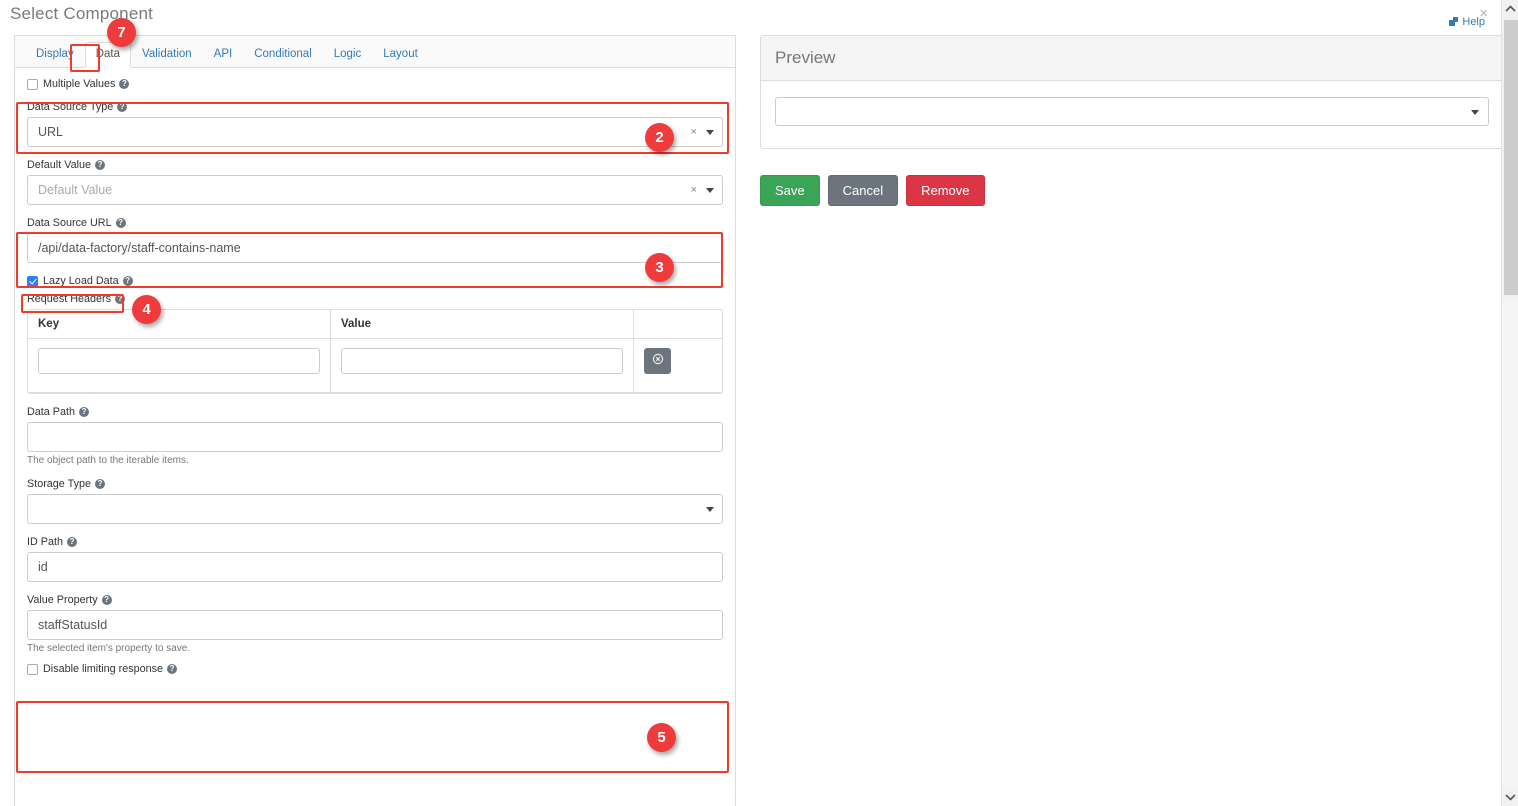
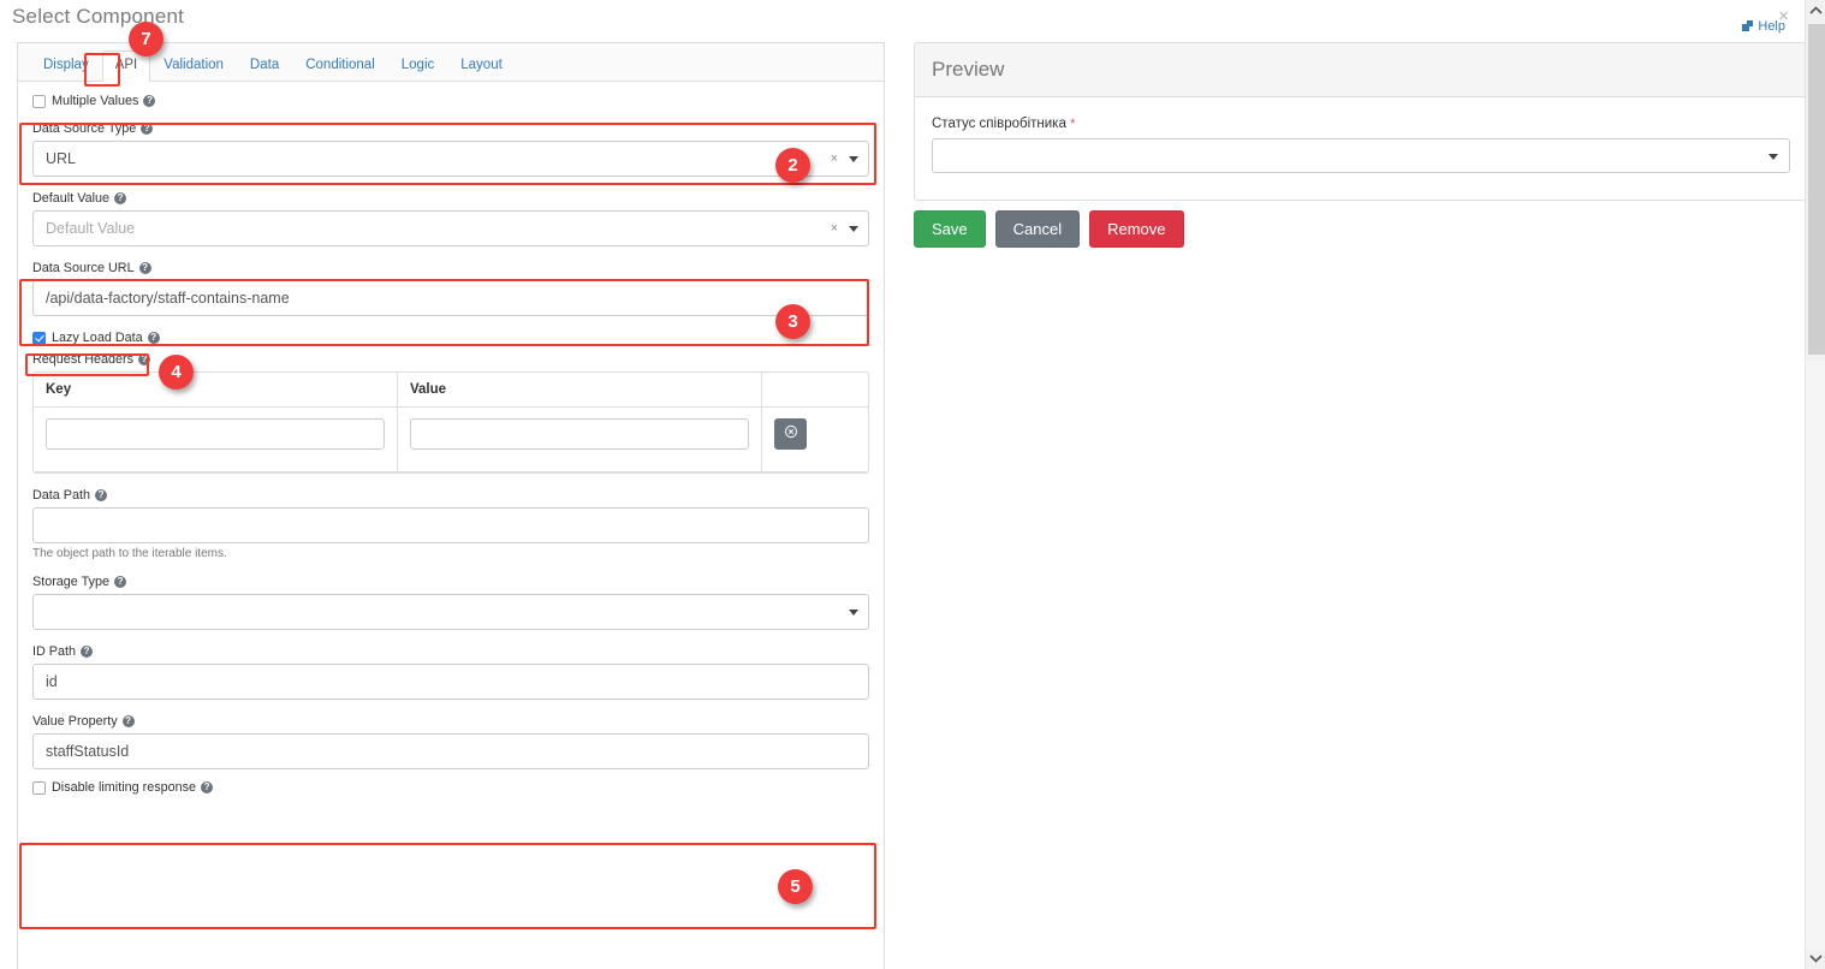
  Select Component
  ×
  Help
  Display
- Data
+ API
  Validation
- API
+ Data
  Conditional
  Logic
  Layout
  Multiple Values
  ?
  Data Source Type
  ?
  URL
  ×
  Default Value
  ?
  Default Value
  ×
  Data Source URL
  ?
  /api/data-factory/staff-contains-name
  Lazy Load Data
  ?
  Request Headers
  ?
  Key
  Value
  Data Path
  ?
  The object path to the iterable items.
  Storage Type
  ?
  ID Path
  ?
  id
  Value Property
  ?
  staffStatusId
- The selected item's property to save.
  Disable limiting response
  ?
  Preview
+ Статус співробітника *
  Save
  Cancel
  Remove
  7
  2
  3
  4
  5
